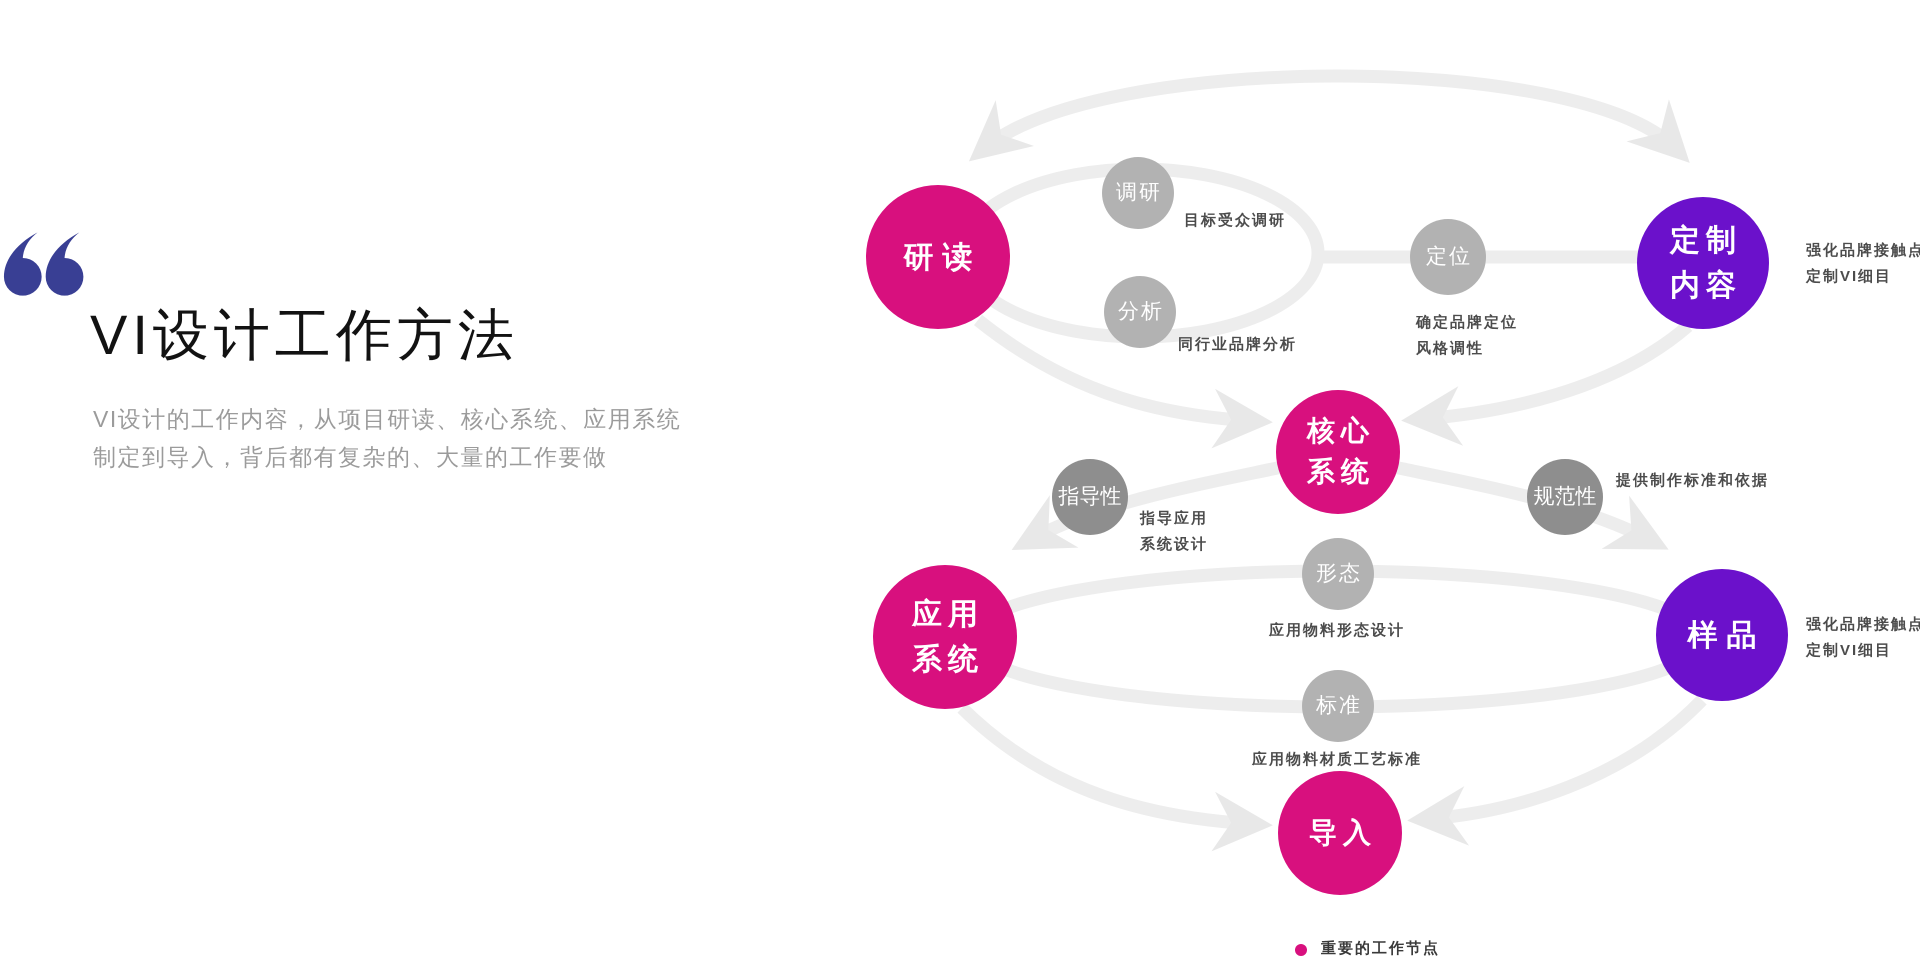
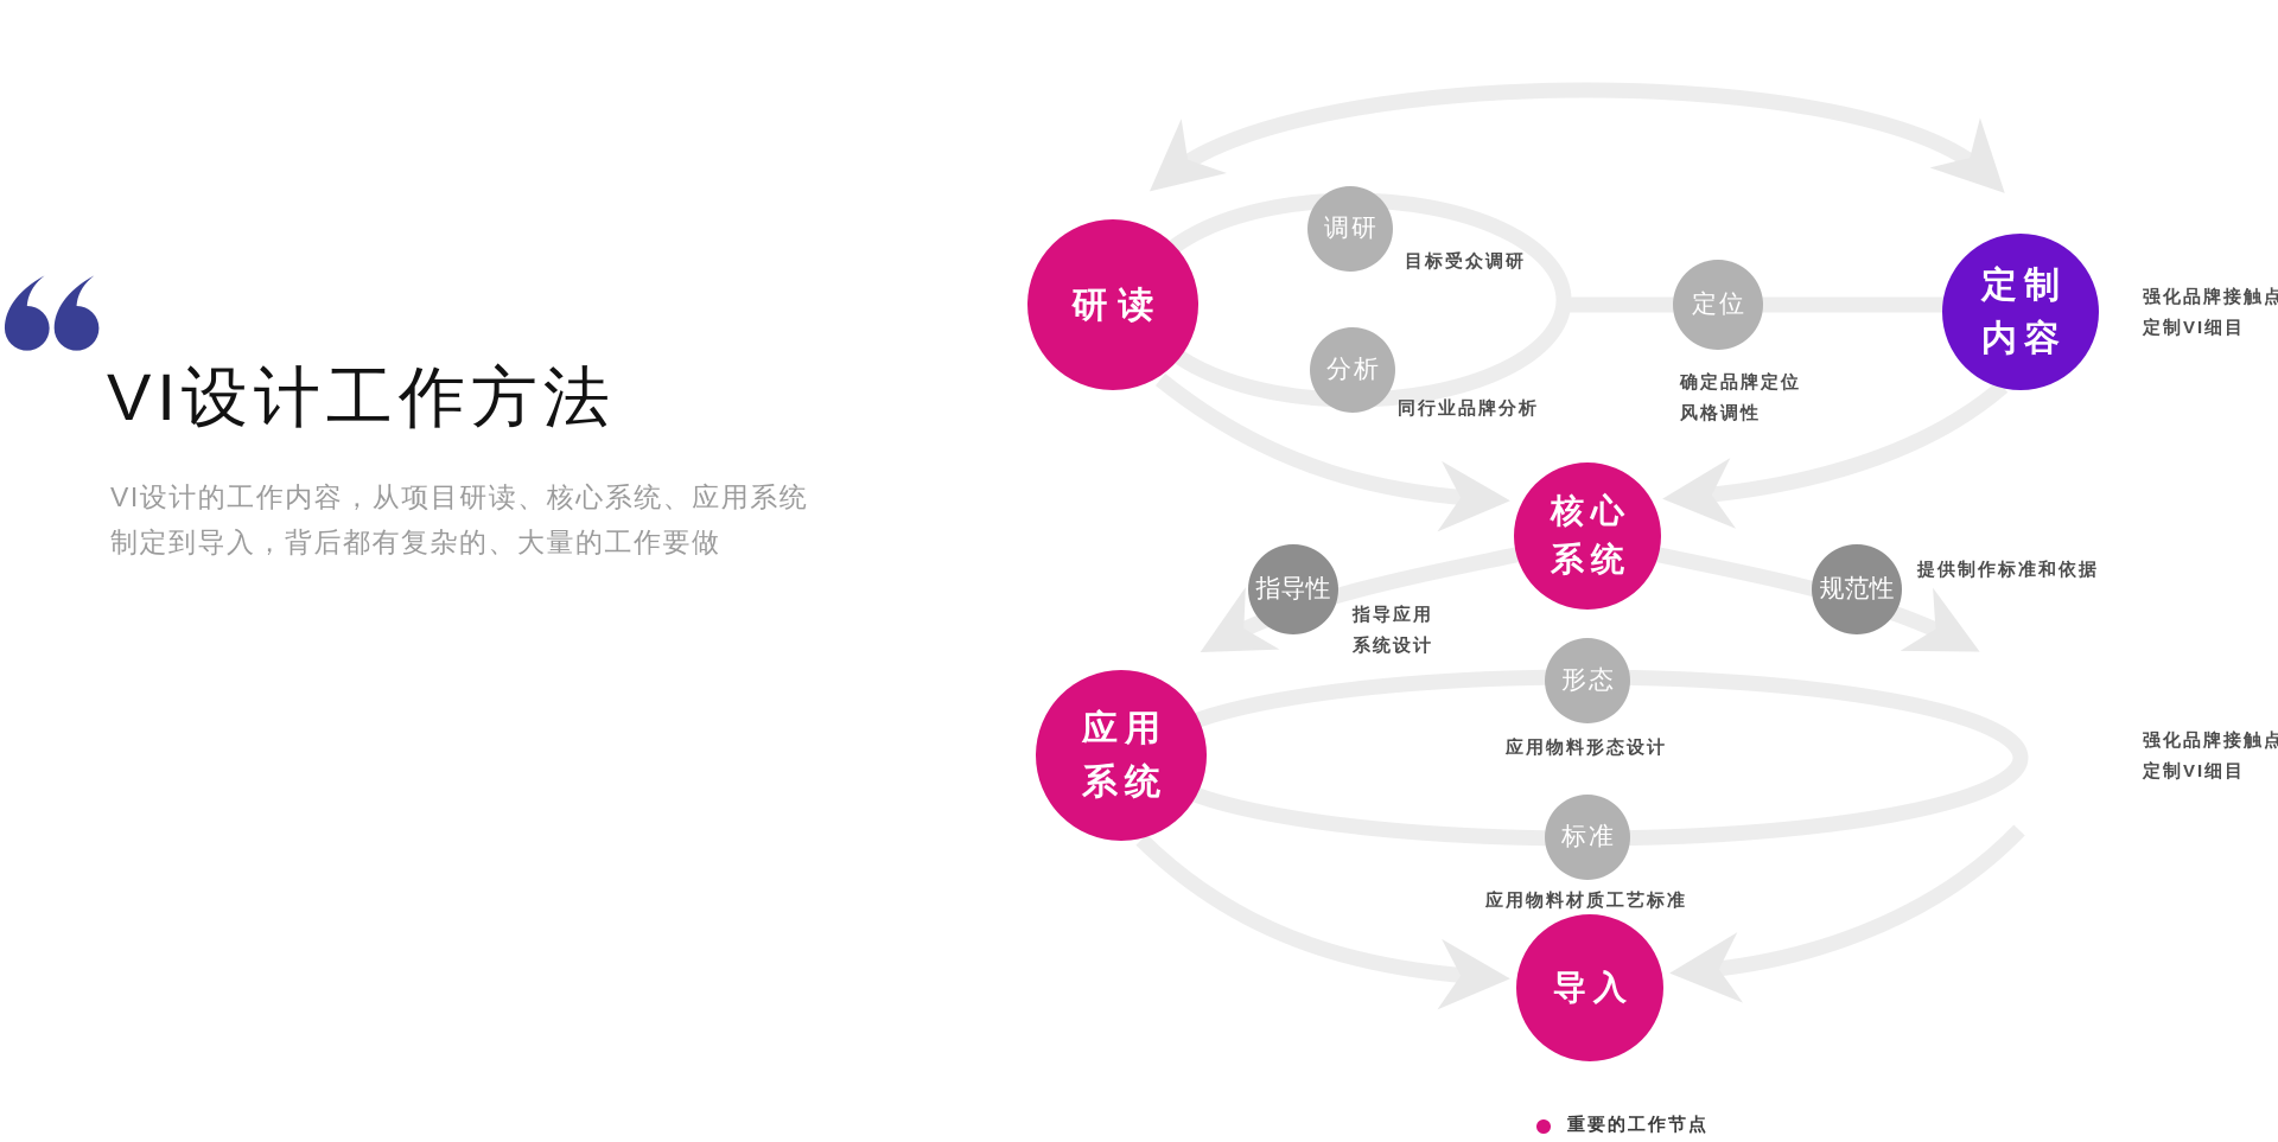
  VI设计工作方法
  VI设计的工作内容，从项目研读、核心系统、应用系统
  制定到导入，背后都有复杂的、大量的工作要做
  研读
  调研
  分析
  定位
  定制
  内容
  核心
  系统
  指导性
  规范性
  形态
  应用
  系统
- 样品
  标准
  导入
  目标受众调研
  同行业品牌分析
  确定品牌定位
  风格调性
  强化品牌接触点
  定制VI细目
  指导应用
  系统设计
  提供制作标准和依据
  应用物料形态设计
  应用物料材质工艺标准
  强化品牌接触点
  定制VI细目
  重要的工作节点
